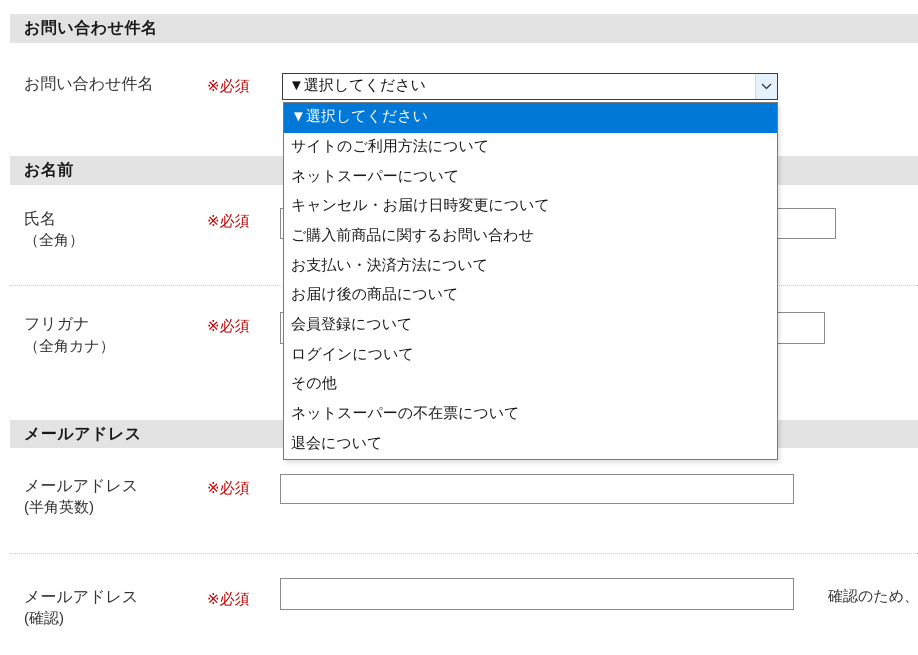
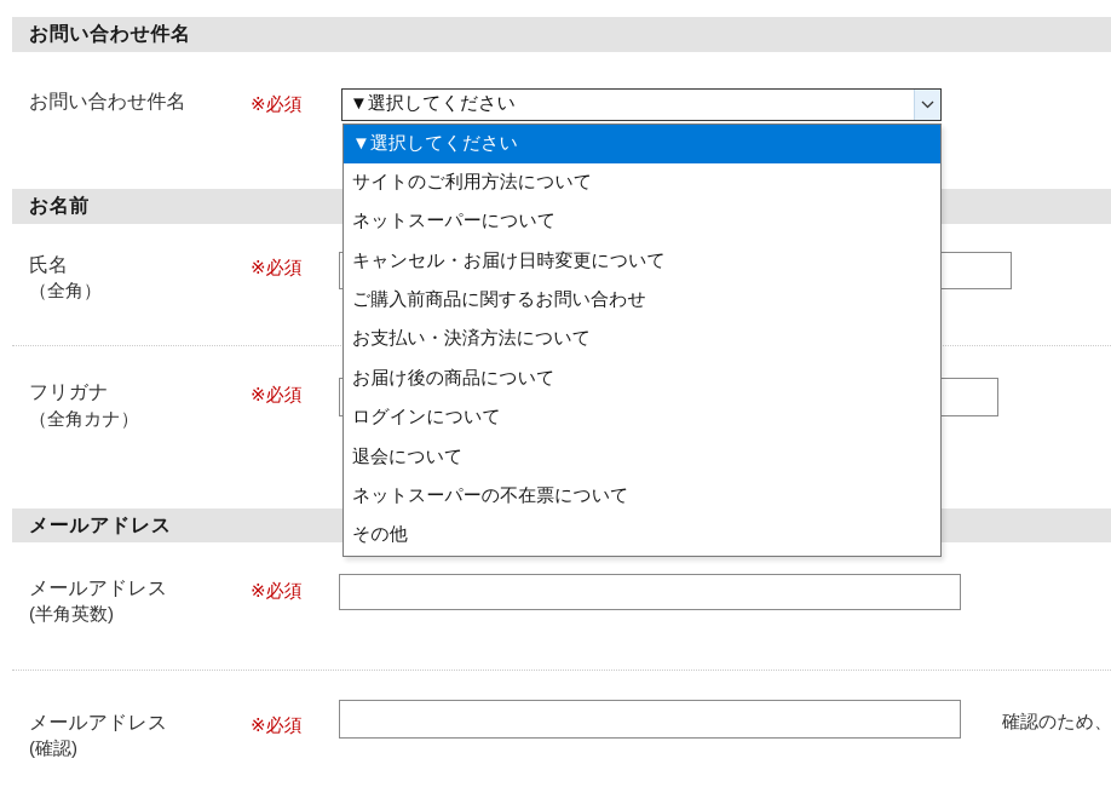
  お問い合わせ件名
  お問い合わせ件名
  ※必須
  ▼選択してください
  ▼選択してください
  サイトのご利用方法について
  ネットスーパーについて
  キャンセル・お届け日時変更について
  ご購入前商品に関するお問い合わせ
  お支払い・決済方法について
  お届け後の商品について
- 会員登録について
  ログインについて
- その他
+ 退会について
  ネットスーパーの不在票について
- 退会について
+ その他
  お名前
  氏名
  （全角）
  ※必須
  フリガナ
  （全角カナ）
  ※必須
  メールアドレス
  メールアドレス
  (半角英数)
  ※必須
  メールアドレス
  (確認)
  ※必須
  確認のため、
